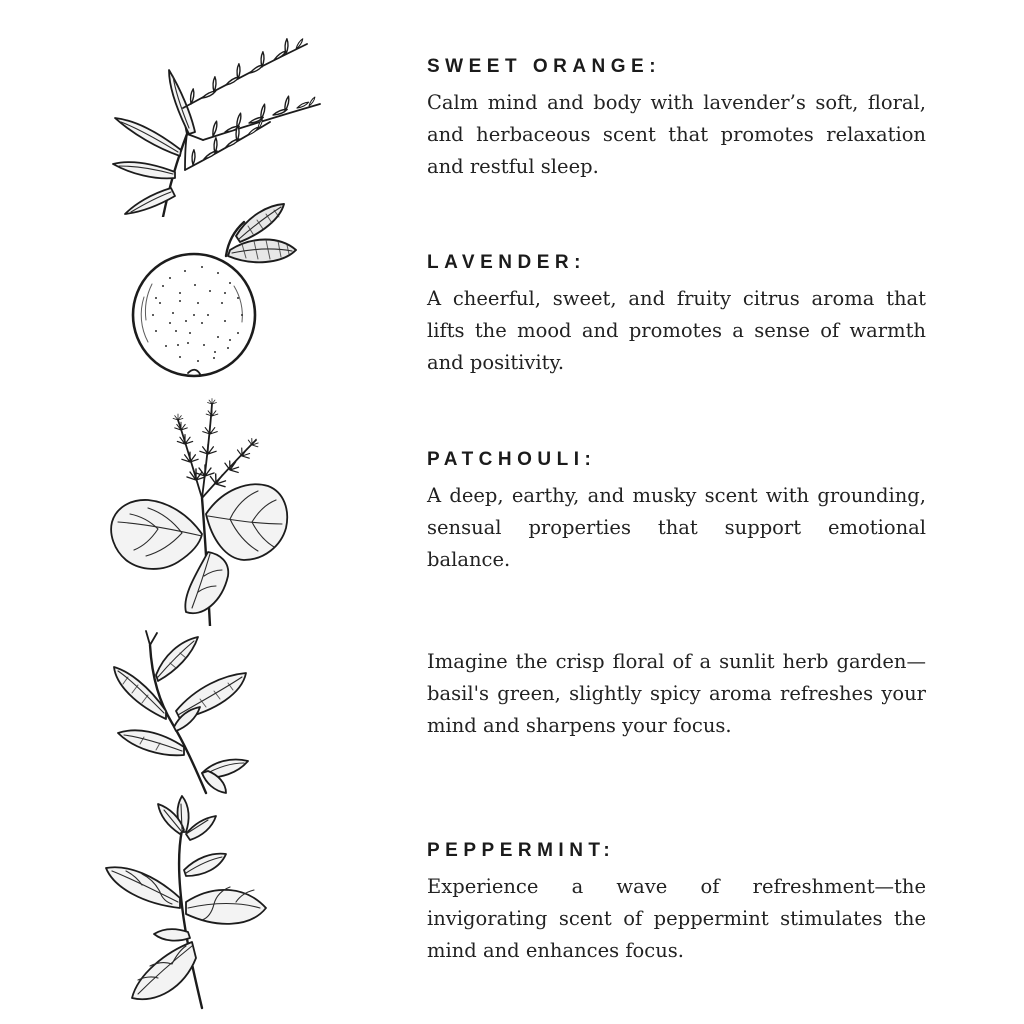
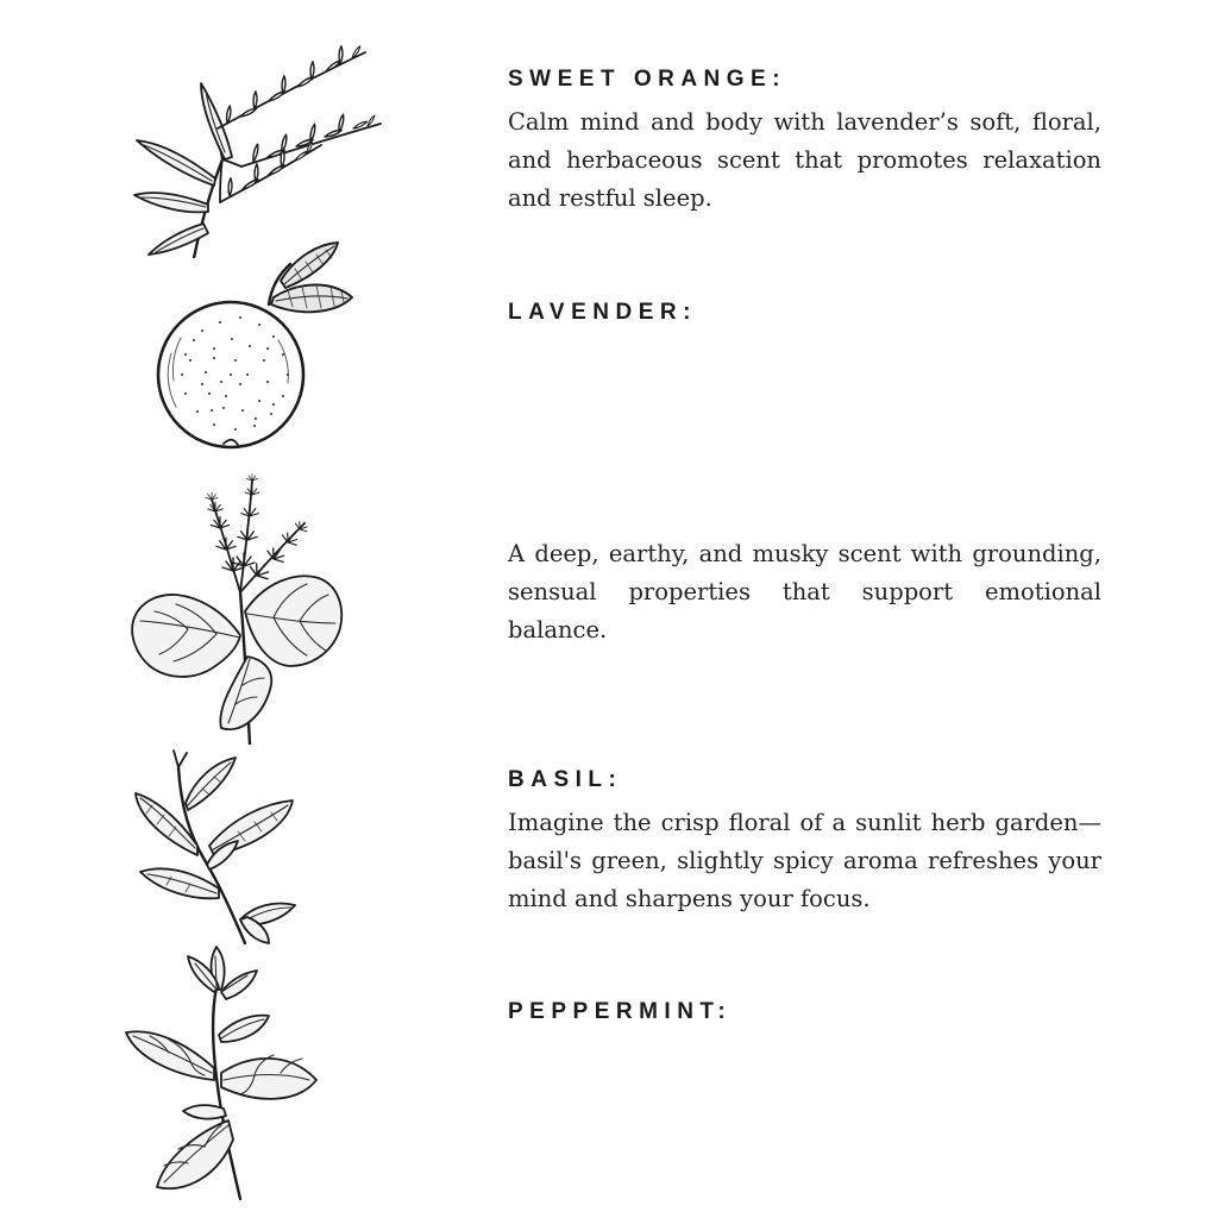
  SWEET ORANGE:
  Calm mind and body with lavender’s soft, floral, and herbaceous scent that promotes relaxation and restful sleep.
  LAVENDER:
- A cheerful, sweet, and fruity citrus aroma that lifts the mood and promotes a sense of warmth and positivity.
- PATCHOULI:
  A deep, earthy, and musky scent with grounding, sensual properties that support emotional balance.
+ BASIL:
  Imagine the crisp floral of a sunlit herb garden—basil's green, slightly spicy aroma refreshes your mind and sharpens your focus.
  PEPPERMINT:
- Experience a wave of refreshment—the invigorating scent of peppermint stimulates the mind and enhances focus.
